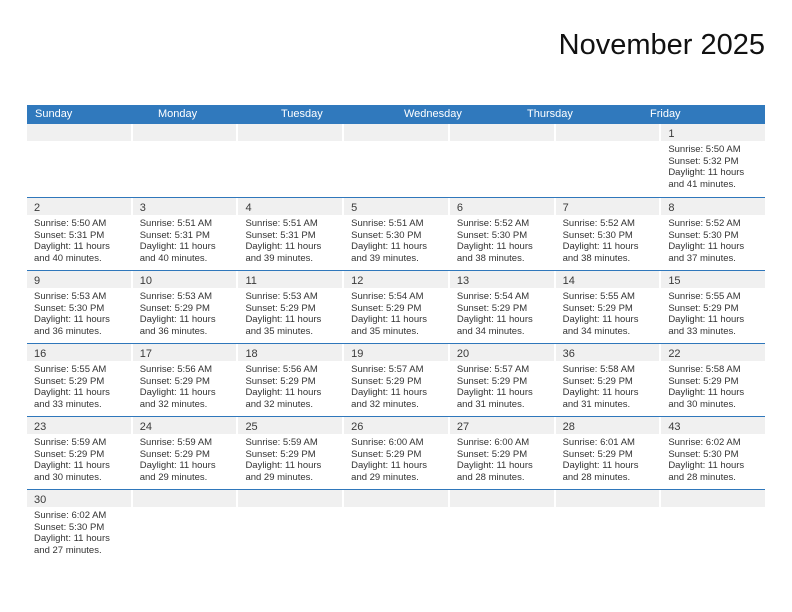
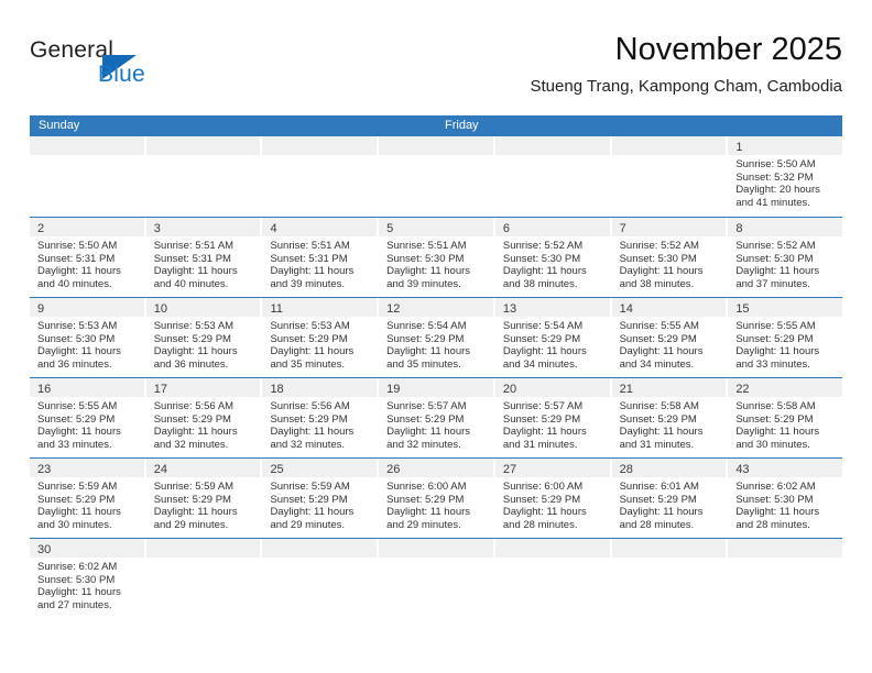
+ General
+ Blue
  November 2025
+ Stueng Trang, Kampong Cham, Cambodia
  Sunday
- Monday
- Tuesday
- Wednesday
- Thursday
  Friday
  1
  Sunrise: 5:50 AM
  Sunset: 5:32 PM
- Daylight: 11 hours and 41 minutes.
+ Daylight: 20 hours and 41 minutes.
  2
  Sunrise: 5:50 AM
  Sunset: 5:31 PM
  Daylight: 11 hours and 40 minutes.
  3
  Sunrise: 5:51 AM
  Sunset: 5:31 PM
  Daylight: 11 hours and 40 minutes.
  4
  Sunrise: 5:51 AM
  Sunset: 5:31 PM
  Daylight: 11 hours and 39 minutes.
  5
  Sunrise: 5:51 AM
  Sunset: 5:30 PM
  Daylight: 11 hours and 39 minutes.
  6
  Sunrise: 5:52 AM
  Sunset: 5:30 PM
  Daylight: 11 hours and 38 minutes.
  7
  Sunrise: 5:52 AM
  Sunset: 5:30 PM
  Daylight: 11 hours and 38 minutes.
  8
  Sunrise: 5:52 AM
  Sunset: 5:30 PM
  Daylight: 11 hours and 37 minutes.
  9
  Sunrise: 5:53 AM
  Sunset: 5:30 PM
  Daylight: 11 hours and 36 minutes.
  10
  Sunrise: 5:53 AM
  Sunset: 5:29 PM
  Daylight: 11 hours and 36 minutes.
  11
  Sunrise: 5:53 AM
  Sunset: 5:29 PM
  Daylight: 11 hours and 35 minutes.
  12
  Sunrise: 5:54 AM
  Sunset: 5:29 PM
  Daylight: 11 hours and 35 minutes.
  13
  Sunrise: 5:54 AM
  Sunset: 5:29 PM
  Daylight: 11 hours and 34 minutes.
  14
  Sunrise: 5:55 AM
  Sunset: 5:29 PM
  Daylight: 11 hours and 34 minutes.
  15
  Sunrise: 5:55 AM
  Sunset: 5:29 PM
  Daylight: 11 hours and 33 minutes.
  16
  Sunrise: 5:55 AM
  Sunset: 5:29 PM
  Daylight: 11 hours and 33 minutes.
  17
  Sunrise: 5:56 AM
  Sunset: 5:29 PM
  Daylight: 11 hours and 32 minutes.
  18
  Sunrise: 5:56 AM
  Sunset: 5:29 PM
  Daylight: 11 hours and 32 minutes.
  19
  Sunrise: 5:57 AM
  Sunset: 5:29 PM
  Daylight: 11 hours and 32 minutes.
  20
  Sunrise: 5:57 AM
  Sunset: 5:29 PM
  Daylight: 11 hours and 31 minutes.
- 36
+ 21
  Sunrise: 5:58 AM
  Sunset: 5:29 PM
  Daylight: 11 hours and 31 minutes.
  22
  Sunrise: 5:58 AM
  Sunset: 5:29 PM
  Daylight: 11 hours and 30 minutes.
  23
  Sunrise: 5:59 AM
  Sunset: 5:29 PM
  Daylight: 11 hours and 30 minutes.
  24
  Sunrise: 5:59 AM
  Sunset: 5:29 PM
  Daylight: 11 hours and 29 minutes.
  25
  Sunrise: 5:59 AM
  Sunset: 5:29 PM
  Daylight: 11 hours and 29 minutes.
  26
  Sunrise: 6:00 AM
  Sunset: 5:29 PM
  Daylight: 11 hours and 29 minutes.
  27
  Sunrise: 6:00 AM
  Sunset: 5:29 PM
  Daylight: 11 hours and 28 minutes.
  28
  Sunrise: 6:01 AM
  Sunset: 5:29 PM
  Daylight: 11 hours and 28 minutes.
  43
  Sunrise: 6:02 AM
  Sunset: 5:30 PM
  Daylight: 11 hours and 28 minutes.
  30
  Sunrise: 6:02 AM
  Sunset: 5:30 PM
  Daylight: 11 hours and 27 minutes.
